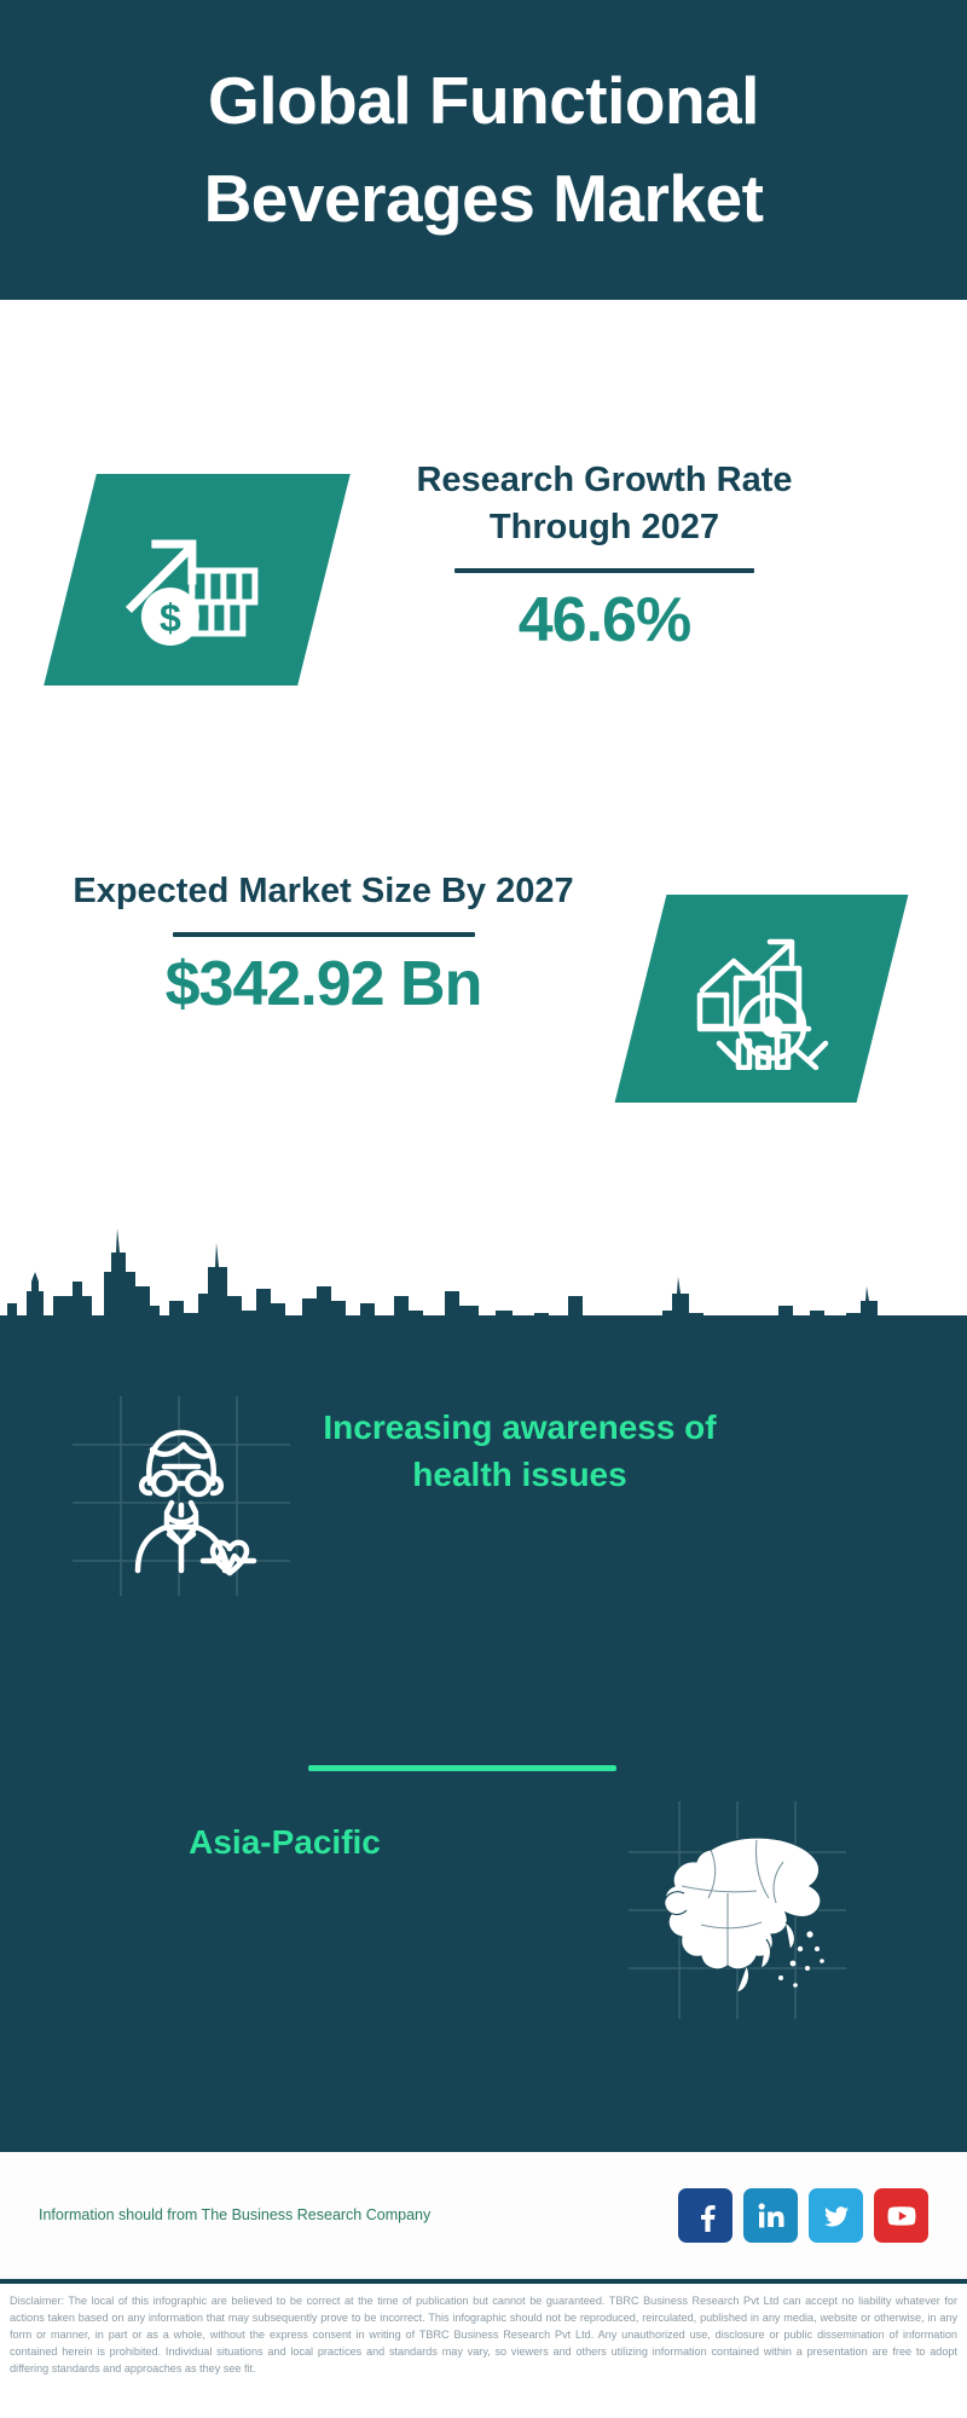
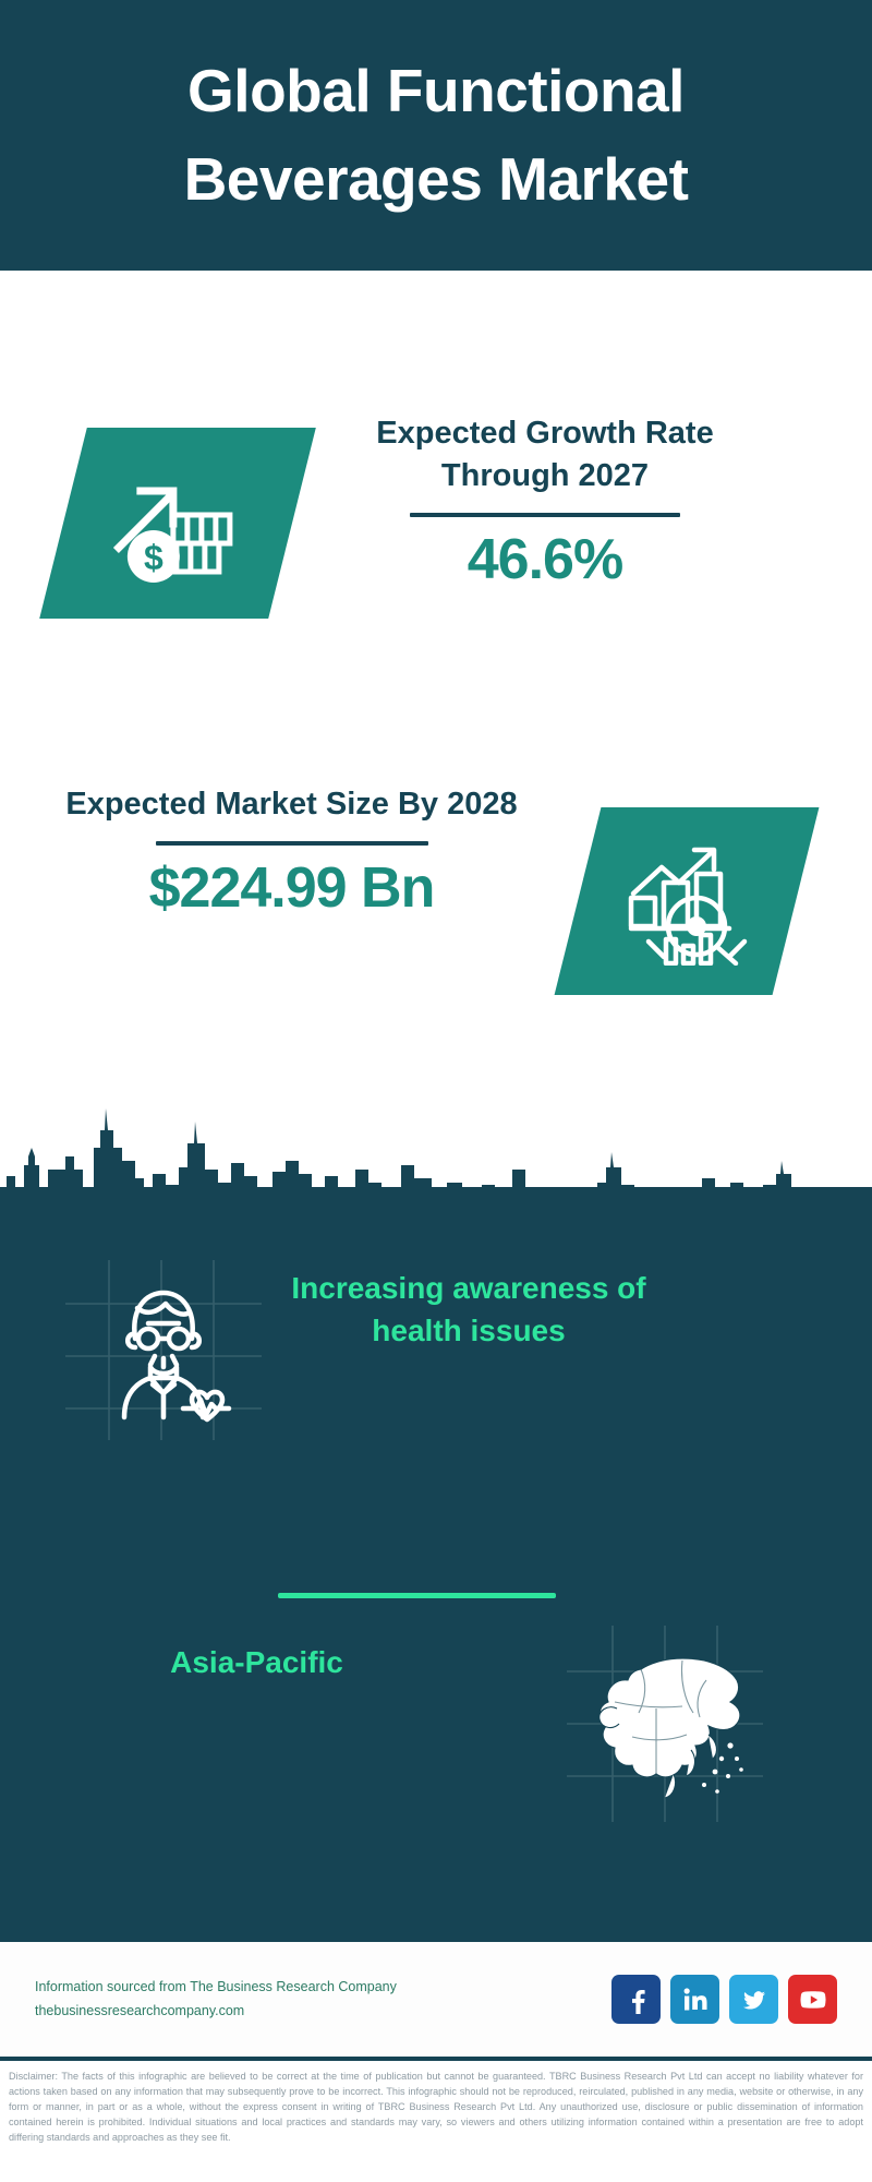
  Global Functional Beverages Market
- Research Growth Rate Through 2027
+ Expected Growth Rate Through 2027
  46.6%
- Expected Market Size By 2027
+ Expected Market Size By 2028
- $342.92 Bn
+ $224.99 Bn
  Increasing awareness of health issues
  Asia-Pacific
- Information should from The Business Research Company
+ Information sourced from The Business Research Company
+ thebusinessresearchcompany.com
- Disclaimer: The local of this infographic are believed to be correct at the time of publication but cannot be guaranteed. TBRC Business Research Pvt Ltd can accept no liability whatever for actions taken based on any information that may subsequently prove to be incorrect. This infographic should not be reproduced, reirculated, published in any media, website or otherwise, in any form or manner, in part or as a whole, without the express consent in writing of TBRC Business Research Pvt Ltd. Any unauthorized use, disclosure or public dissemination of information contained herein is prohibited. Individual situations and local practices and standards may vary, so viewers and others utilizing information contained within a presentation are free to adopt differing standards and approaches as they see fit.
+ Disclaimer: The facts of this infographic are believed to be correct at the time of publication but cannot be guaranteed. TBRC Business Research Pvt Ltd can accept no liability whatever for actions taken based on any information that may subsequently prove to be incorrect. This infographic should not be reproduced, reirculated, published in any media, website or otherwise, in any form or manner, in part or as a whole, without the express consent in writing of TBRC Business Research Pvt Ltd. Any unauthorized use, disclosure or public dissemination of information contained herein is prohibited. Individual situations and local practices and standards may vary, so viewers and others utilizing information contained within a presentation are free to adopt differing standards and approaches as they see fit.
